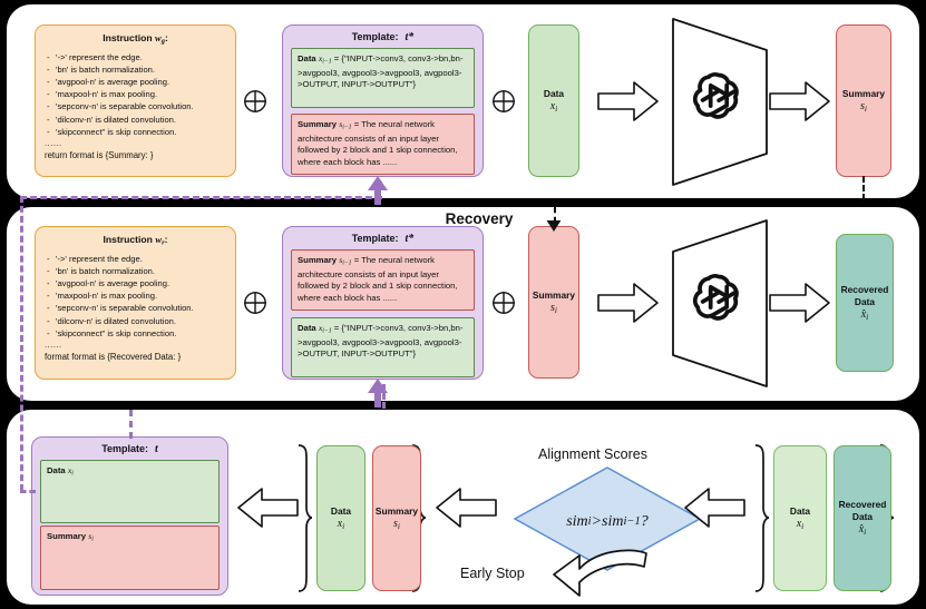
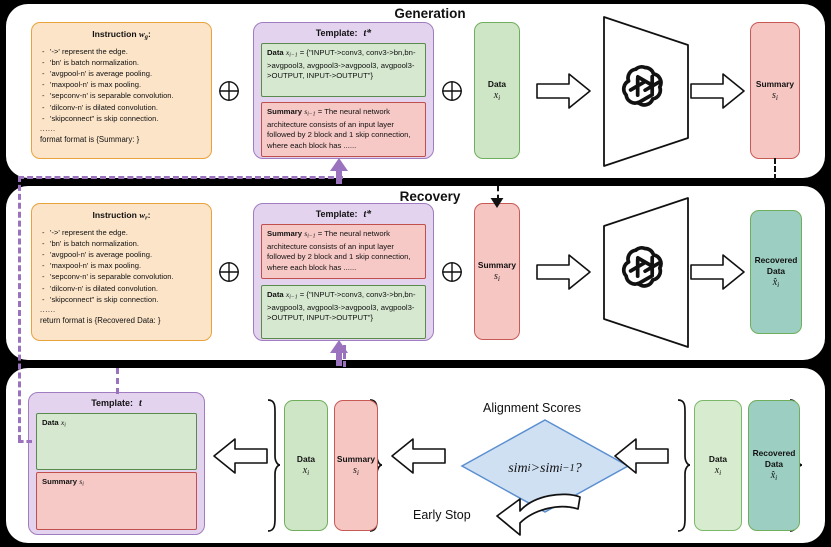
+ Generation
  Instruction w :
  '->' represent the edge.
  'bn' is batch normalization.
  'avgpool-n' is average pooling.
  'maxpool-n' is max pooling.
  'sepconv-n' is separable convolution.
  'dilconv-n' is dilated convolution.
  'skipconnect" is skip connection.
  ......
- return format is {Summary: }
+ format format is {Summary: }
  Template: t*
  Data x = {"INPUT->conv3, conv3->bn,bn->avgpool3, avgpool3->avgpool3, avgpool3->OUTPUT, INPUT->OUTPUT"}
  Summary s = The neural network architecture consists of an input layer followed by 2 block and 1 skip connection, where each block has ......
  Data
  xi
  Summary
  si
  Recovery
  Instruction w :
  '->' represent the edge.
  'bn' is batch normalization.
  'avgpool-n' is average pooling.
  'maxpool-n' is max pooling.
  'sepconv-n' is separable convolution.
  'dilconv-n' is dilated convolution.
  'skipconnect" is skip connection.
  ......
- format format is {Recovered Data: }
+ return format is {Recovered Data: }
  Template: t*
  Summary s = The neural network architecture consists of an input layer followed by 2 block and 1 skip connection, where each block has ......
  Data x = {"INPUT->conv3, conv3->bn,bn->avgpool3, avgpool3->avgpool3, avgpool3->OUTPUT, INPUT->OUTPUT"}
  Summary
  si
  Recovered Data
  x̂i
  Template: t
  Data x
  Summary s
  Data
  xi
  Summary
  si
  Alignment Scores
  sim
  i
  >
  sim
  i−1
  ?
  Early Stop
  Data
  xi
  Recovered Data
  x̂i
